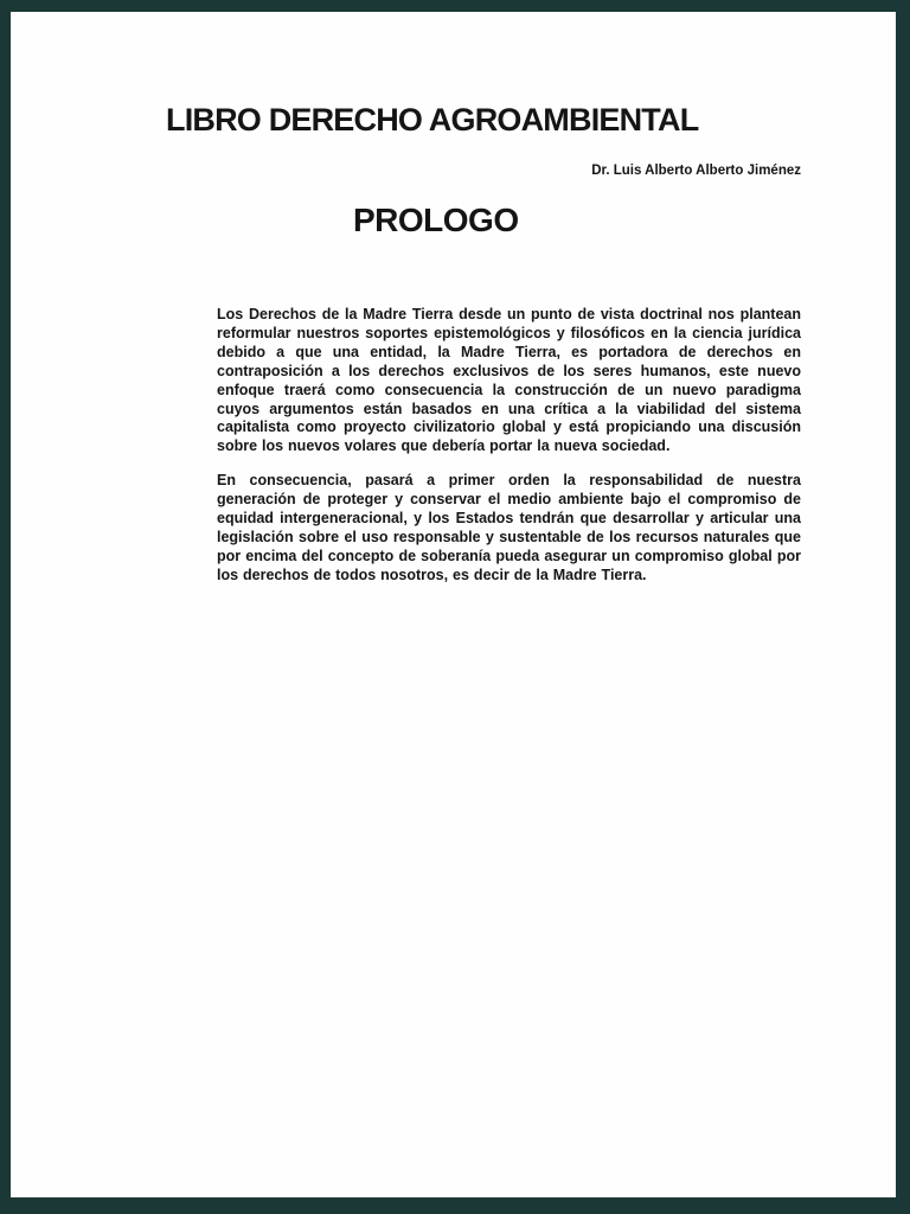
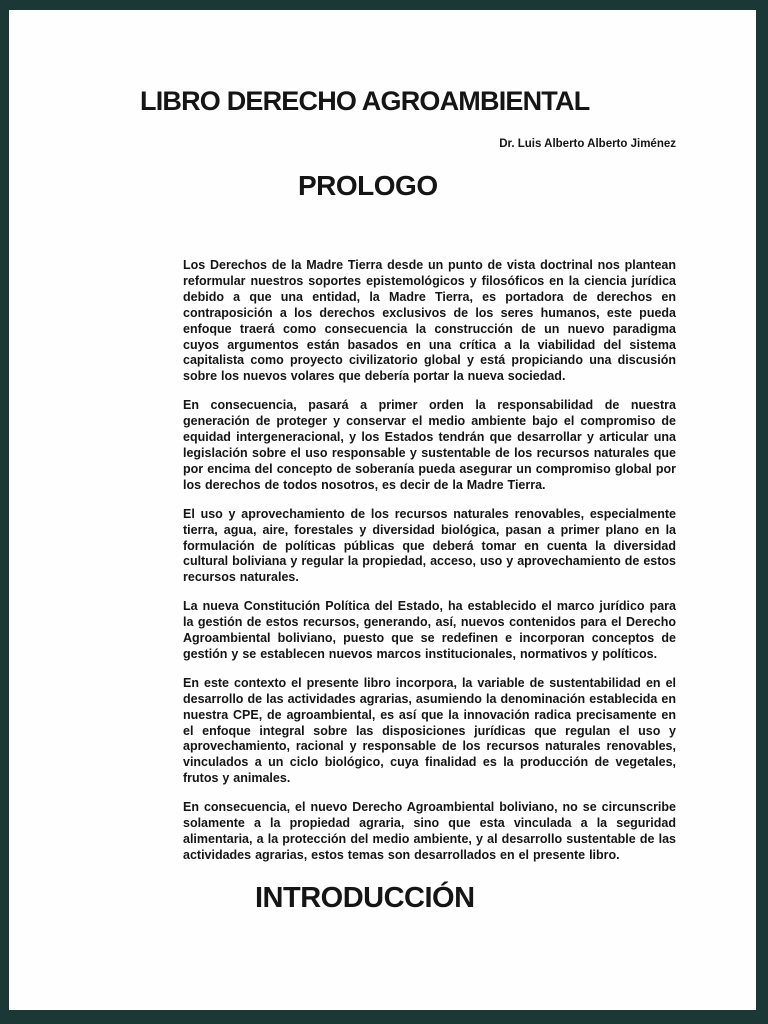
  LIBRO DERECHO AGROAMBIENTAL
  Dr. Luis Alberto Alberto Jiménez
  PROLOGO
- Los Derechos de la Madre Tierra desde un punto de vista doctrinal nos plantean reformular nuestros soportes epistemológicos y filosóficos en la ciencia jurídica debido a que una entidad, la Madre Tierra, es portadora de derechos en contraposición a los derechos exclusivos de los seres humanos, este nuevo enfoque traerá como consecuencia la construcción de un nuevo paradigma cuyos argumentos están basados en una crítica a la viabilidad del sistema capitalista como proyecto civilizatorio global y está propiciando una discusión sobre los nuevos volares que debería portar la nueva sociedad.
+ Los Derechos de la Madre Tierra desde un punto de vista doctrinal nos plantean reformular nuestros soportes epistemológicos y filosóficos en la ciencia jurídica debido a que una entidad, la Madre Tierra, es portadora de derechos en contraposición a los derechos exclusivos de los seres humanos, este pueda enfoque traerá como consecuencia la construcción de un nuevo paradigma cuyos argumentos están basados en una crítica a la viabilidad del sistema capitalista como proyecto civilizatorio global y está propiciando una discusión sobre los nuevos volares que debería portar la nueva sociedad.
  En consecuencia, pasará a primer orden la responsabilidad de nuestra generación de proteger y conservar el medio ambiente bajo el compromiso de equidad intergeneracional, y los Estados tendrán que desarrollar y articular una legislación sobre el uso responsable y sustentable de los recursos naturales que por encima del concepto de soberanía pueda asegurar un compromiso global por los derechos de todos nosotros, es decir de la Madre Tierra.
+ El uso y aprovechamiento de los recursos naturales renovables, especialmente tierra, agua, aire, forestales y diversidad biológica, pasan a primer plano en la formulación de políticas públicas que deberá tomar en cuenta la diversidad cultural boliviana y regular la propiedad, acceso, uso y aprovechamiento de estos recursos naturales.
+ La nueva Constitución Política del Estado, ha establecido el marco jurídico para la gestión de estos recursos, generando, así, nuevos contenidos para el Derecho Agroambiental boliviano, puesto que se redefinen e incorporan conceptos de gestión y se establecen nuevos marcos institucionales, normativos y políticos.
+ En este contexto el presente libro incorpora, la variable de sustentabilidad en el desarrollo de las actividades agrarias, asumiendo la denominación establecida en nuestra CPE, de agroambiental, es así que la innovación radica precisamente en el enfoque integral sobre las disposiciones jurídicas que regulan el uso y aprovechamiento, racional y responsable de los recursos naturales renovables, vinculados a un ciclo biológico, cuya finalidad es la producción de vegetales, frutos y animales.
+ En consecuencia, el nuevo Derecho Agroambiental boliviano, no se circunscribe solamente a la propiedad agraria, sino que esta vinculada a la seguridad alimentaria, a la protección del medio ambiente, y al desarrollo sustentable de las actividades agrarias, estos temas son desarrollados en el presente libro.
+ INTRODUCCIÓN
